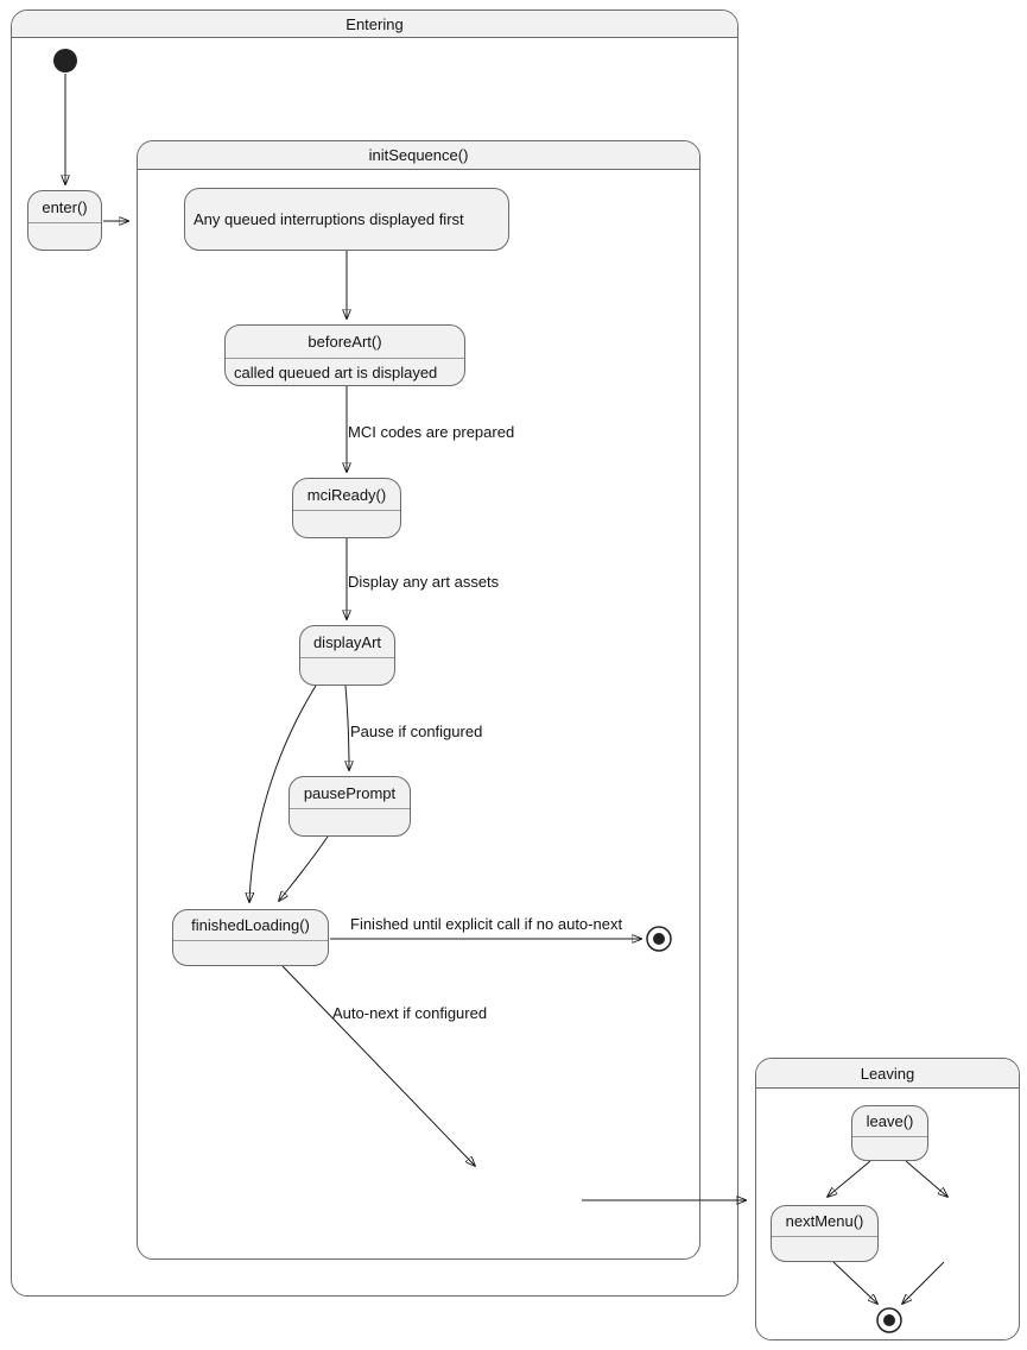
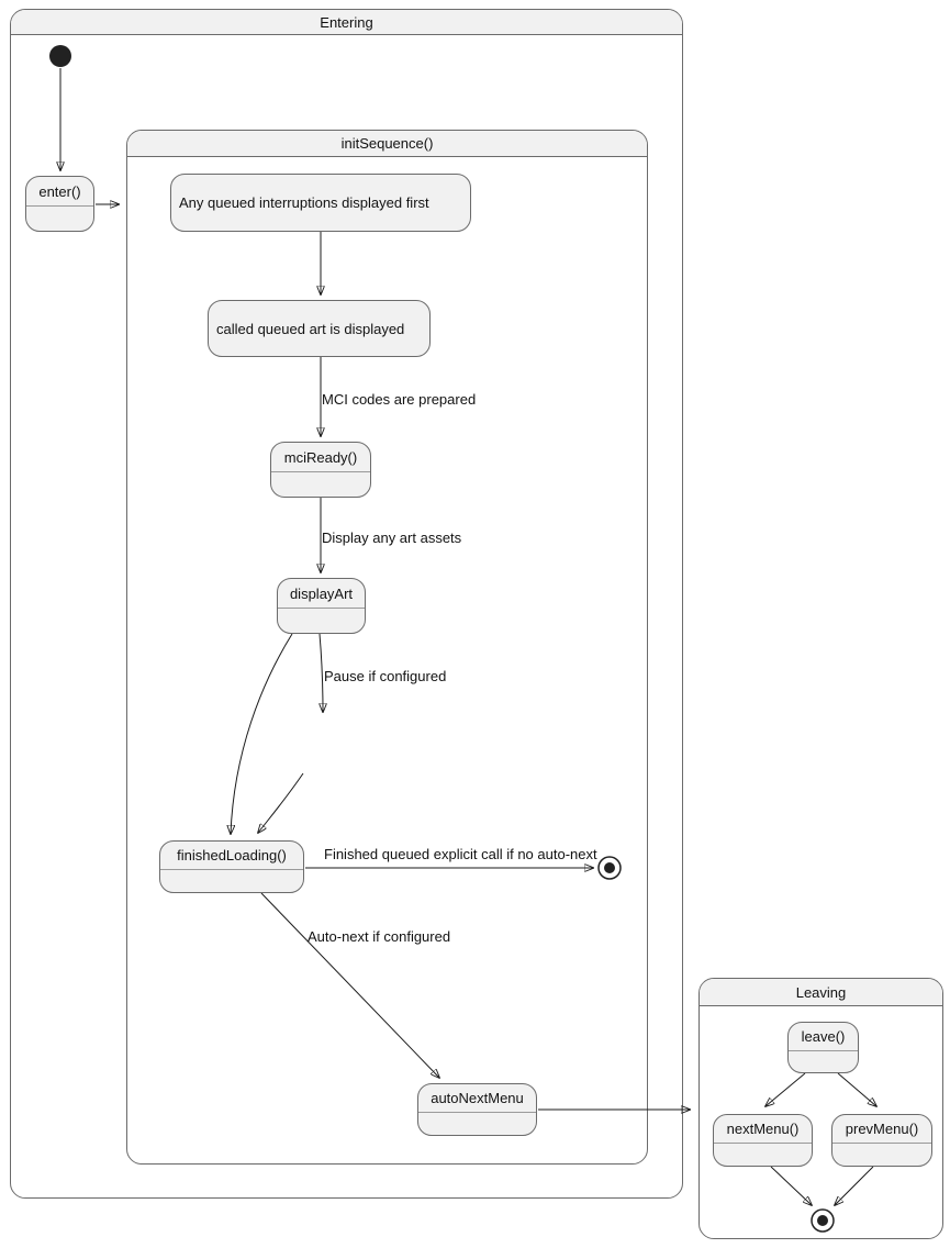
  Entering
  initSequence()
  Leaving
  enter()
  Any queued interruptions displayed first
- beforeArt()
  called queued art is displayed
  mciReady()
  displayArt
- pausePrompt
  finishedLoading()
+ autoNextMenu
  leave()
  nextMenu()
+ prevMenu()
  MCI codes are prepared
  Display any art assets
  Pause if configured
- Finished until explicit call if no auto-next
+ Finished queued explicit call if no auto-next
  Auto-next if configured
